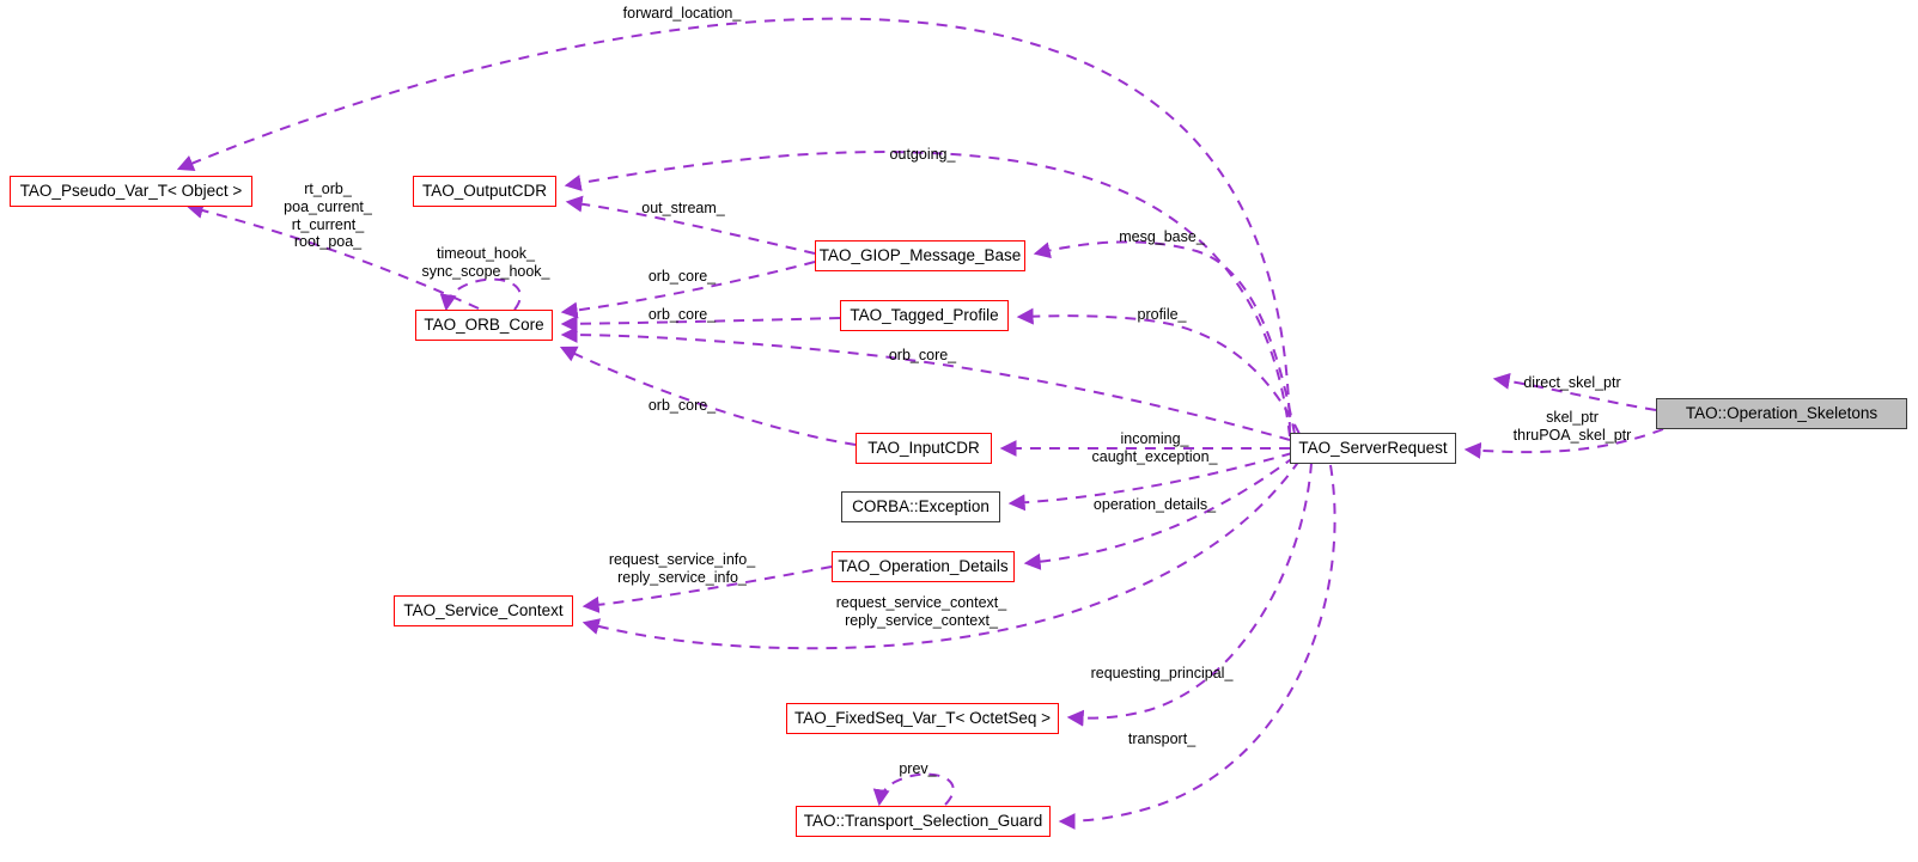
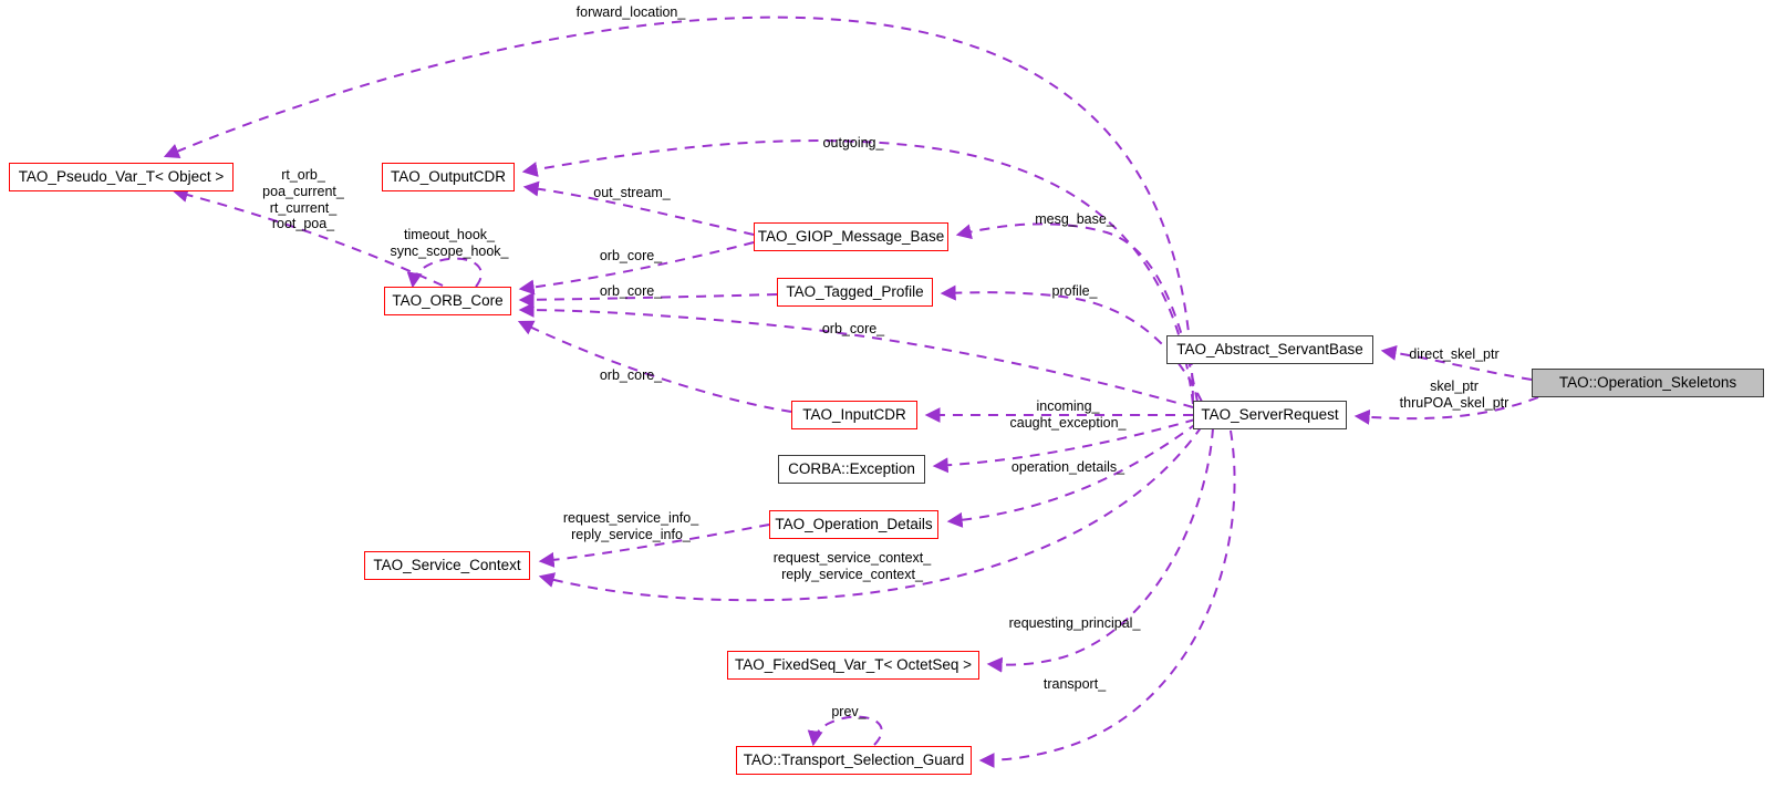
  TAO_Pseudo_Var_T< Object >
  TAO_OutputCDR
  TAO_ORB_Core
  TAO_GIOP_Message_Base
  TAO_Tagged_Profile
  TAO_InputCDR
  CORBA::Exception
  TAO_Operation_Details
  TAO_Service_Context
  TAO_FixedSeq_Var_T< OctetSeq >
  TAO::Transport_Selection_Guard
+ TAO_Abstract_ServantBase
  TAO_ServerRequest
  TAO::Operation_Skeletons
  forward_location_
  outgoing_
  out_stream_
  mesg_base_
  rt_orb_
  poa_current_
  rt_current_
  root_poa_
  timeout_hook_
  sync_scope_hook_
  orb_core_
  orb_core_
  profile_
  orb_core_
  direct_skel_ptr
  orb_core_
  skel_ptr
  thruPOA_skel_ptr
  incoming_
  caught_exception_
  operation_details_
  request_service_info_
  reply_service_info_
  request_service_context_
  reply_service_context_
  requesting_principal_
  transport_
  prev_
